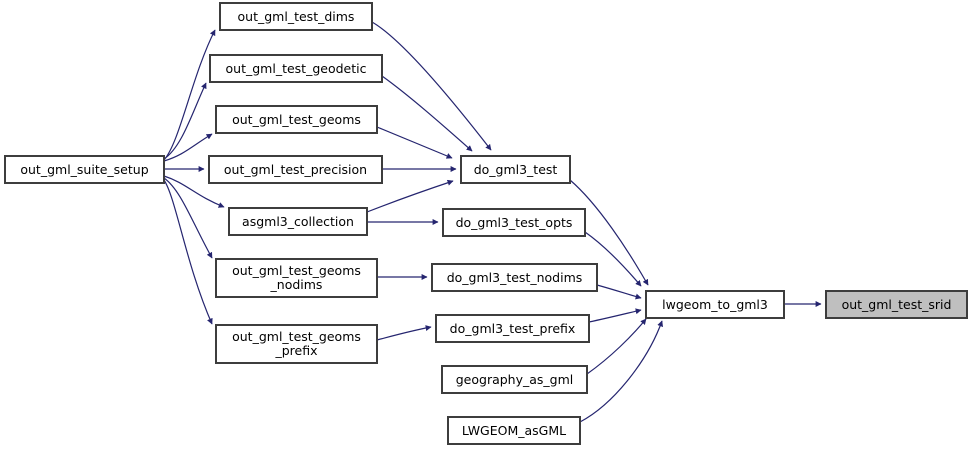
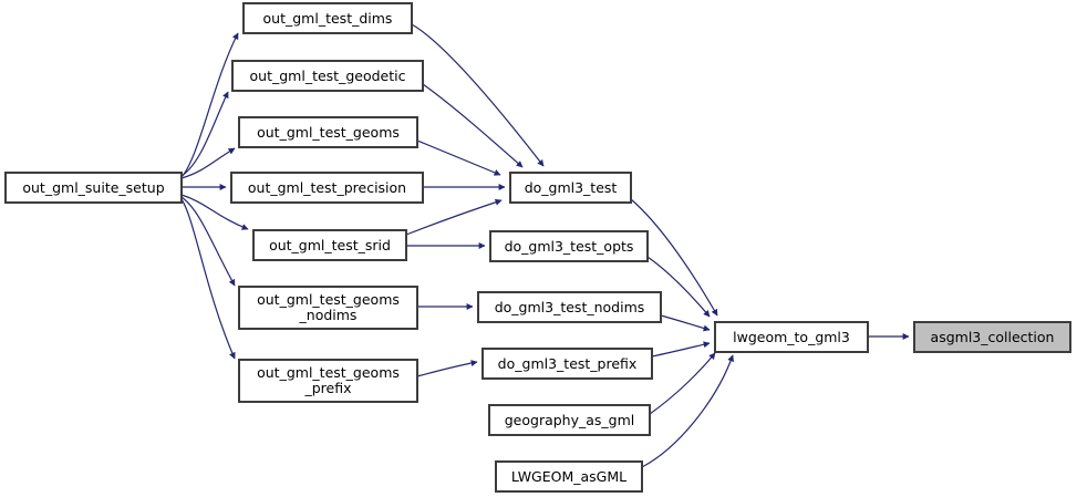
  out_gml_suite_setup
  out_gml_test_dims
  out_gml_test_geodetic
  out_gml_test_geoms
  out_gml_test_precision
- asgml3_collection
+ out_gml_test_srid
  out_gml_test_geoms
  _nodims
  out_gml_test_geoms
  _prefix
  do_gml3_test
  do_gml3_test_opts
  do_gml3_test_nodims
  do_gml3_test_prefix
  geography_as_gml
  LWGEOM_asGML
  lwgeom_to_gml3
- out_gml_test_srid
+ asgml3_collection
